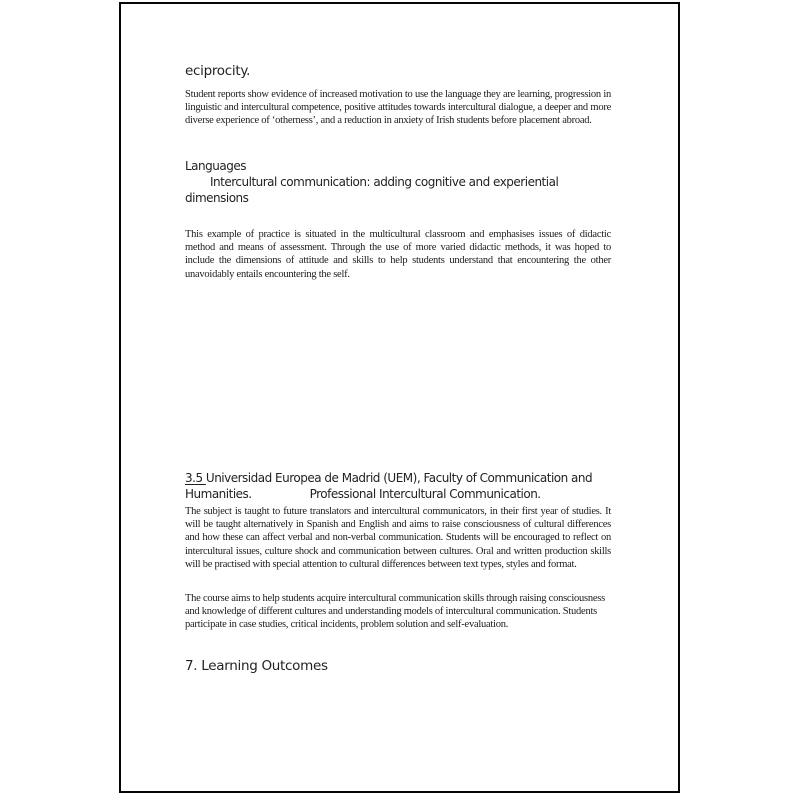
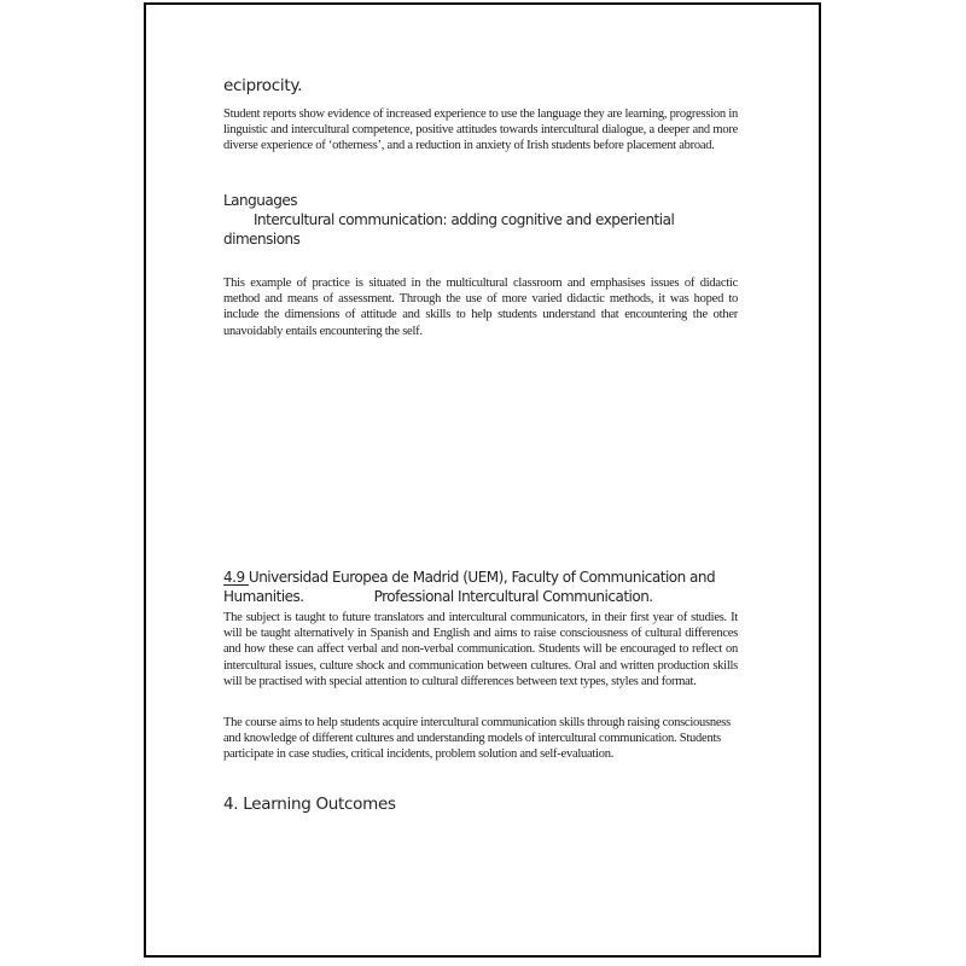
  eciprocity.
- Student reports show evidence of increased motivation to use the language they are learning, progression in linguistic and intercultural competence, positive attitudes towards intercultural dialogue, a deeper and more diverse experience of ‘otherness’, and a reduction in anxiety of Irish students before placement abroad.
+ Student reports show evidence of increased experience to use the language they are learning, progression in linguistic and intercultural competence, positive attitudes towards intercultural dialogue, a deeper and more diverse experience of ‘otherness’, and a reduction in anxiety of Irish students before placement abroad.
  Languages
  Intercultural communication: adding cognitive and experiential
  dimensions
  This example of practice is situated in the multicultural classroom and emphasises issues of didactic method and means of assessment. Through the use of more varied didactic methods, it was hoped to include the dimensions of attitude and skills to help students understand that encountering the other unavoidably entails encountering the self.
- 3.5 Universidad Europea de Madrid (UEM), Faculty of Communication and
+ 4.9 Universidad Europea de Madrid (UEM), Faculty of Communication and
  Humanities. Professional Intercultural Communication.
  The subject is taught to future translators and intercultural communicators, in their first year of studies. It will be taught alternatively in Spanish and English and aims to raise consciousness of cultural differences and how these can affect verbal and non-verbal communication. Students will be encouraged to reflect on intercultural issues, culture shock and communication between cultures. Oral and written production skills will be practised with special attention to cultural differences between text types, styles and format.
  The course aims to help students acquire intercultural communication skills through raising consciousness and knowledge of different cultures and understanding models of intercultural communication. Students participate in case studies, critical incidents, problem solution and self-evaluation.
- 7. Learning Outcomes
+ 4. Learning Outcomes
